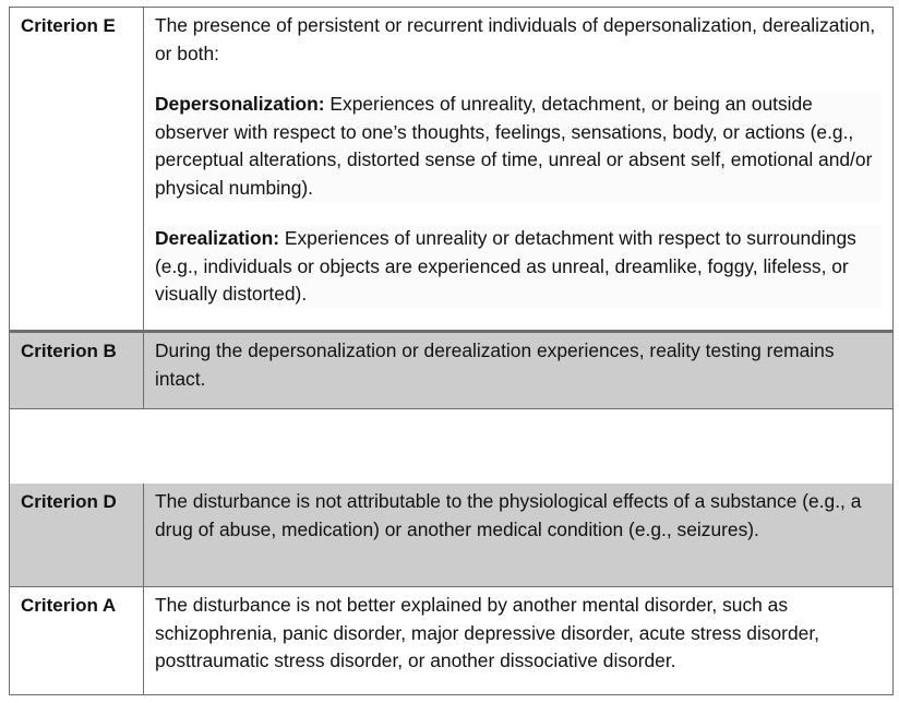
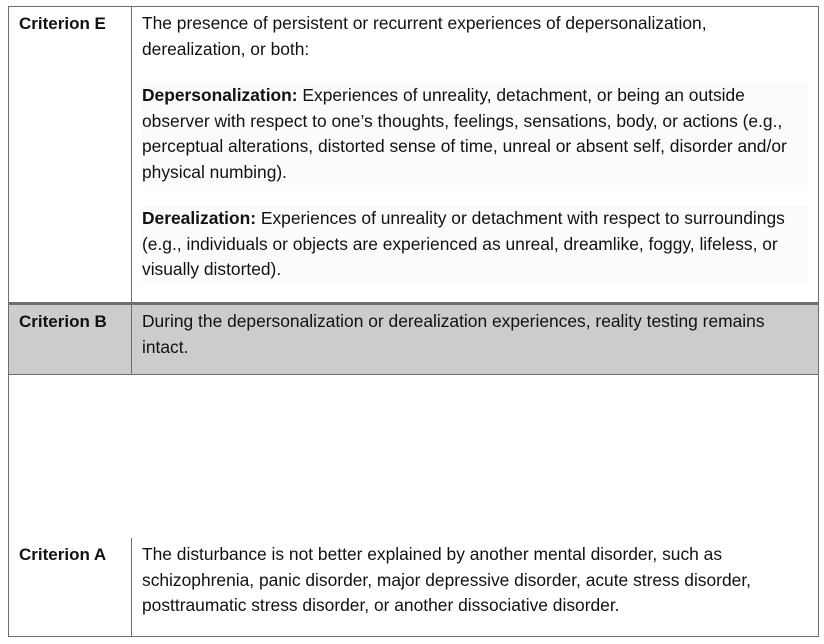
  Criterion E
- The presence of persistent or recurrent individuals of depersonalization, derealization, or both:
+ The presence of persistent or recurrent experiences of depersonalization, derealization, or both:
- Depersonalization: Experiences of unreality, detachment, or being an outside observer with respect to one’s thoughts, feelings, sensations, body, or actions (e.g., perceptual alterations, distorted sense of time, unreal or absent self, emotional and/or physical numbing).
+ Depersonalization: Experiences of unreality, detachment, or being an outside observer with respect to one’s thoughts, feelings, sensations, body, or actions (e.g., perceptual alterations, distorted sense of time, unreal or absent self, disorder and/or physical numbing).
  Derealization: Experiences of unreality or detachment with respect to surroundings (e.g., individuals or objects are experienced as unreal, dreamlike, foggy, lifeless, or visually distorted).
  Criterion B
  During the depersonalization or derealization experiences, reality testing remains intact.
- Criterion D
- The disturbance is not attributable to the physiological effects of a substance (e.g., a drug of abuse, medication) or another medical condition (e.g., seizures).
  Criterion A
  The disturbance is not better explained by another mental disorder, such as schizophrenia, panic disorder, major depressive disorder, acute stress disorder, posttraumatic stress disorder, or another dissociative disorder.
